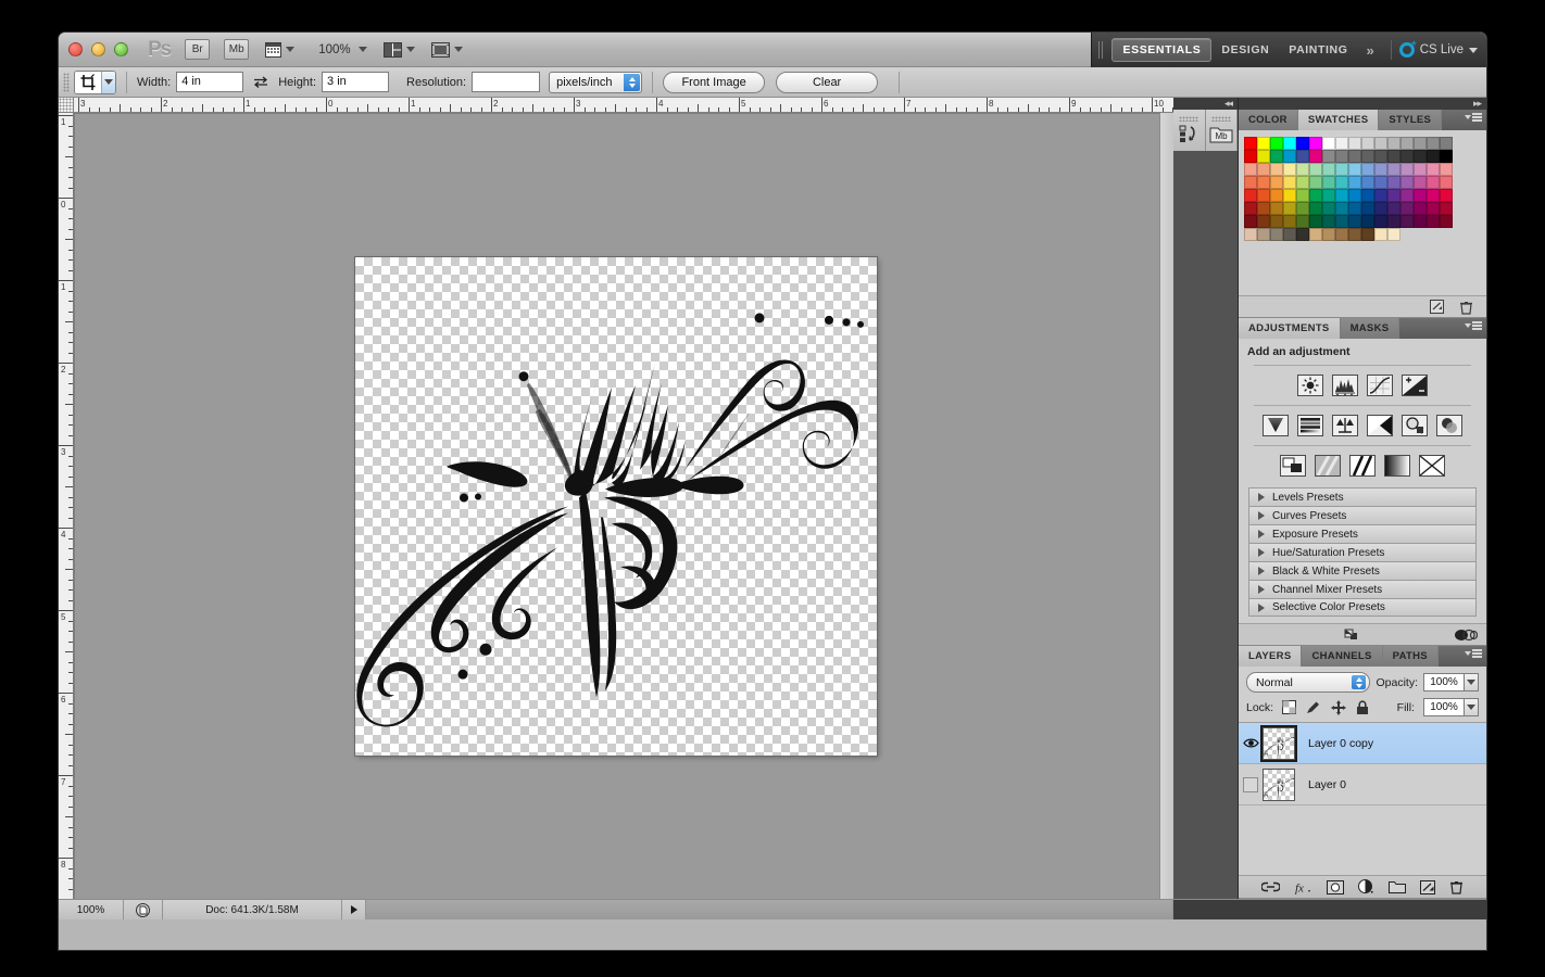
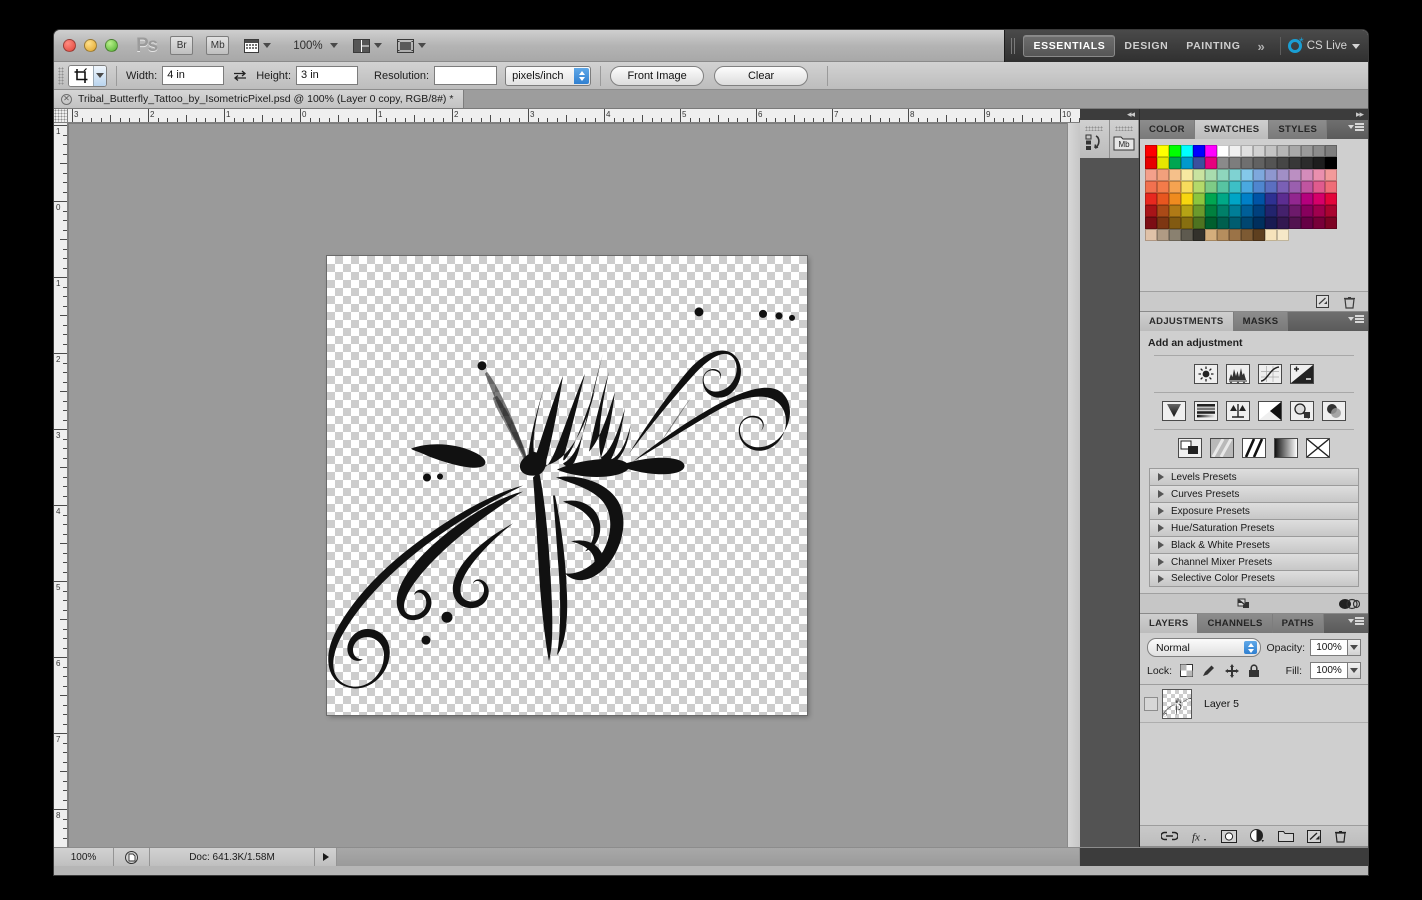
  Ps
  Br
  Mb
  100%
  ESSENTIALS
  DESIGN
  PAINTING
  »
  CS Live
  Width:
  4 in
  Height:
  3 in
  Resolution:
  pixels/inch
  Front Image
  Clear
+ ✕
+ Tribal_Butterfly_Tattoo_by_IsometricPixel.psd @ 100% (Layer 0 copy, RGB/8#) *
  3
  2
  1
  0
  1
  2
  3
  4
  5
  6
  7
  8
  9
  10
  1
  0
  1
  2
  3
  4
  5
  6
  7
  8
  ◂◂
  Mb
  ▸▸
  COLOR
  SWATCHES
  STYLES
  ADJUSTMENTS
  MASKS
  Add an adjustment
  Levels Presets
  Curves Presets
  Exposure Presets
  Hue/Saturation Presets
  Black & White Presets
  Channel Mixer Presets
  Selective Color Presets
  LAYERS
  CHANNELS
  PATHS
  Normal
  Opacity:
  100%
  Lock:
  Fill:
  100%
- Layer 0 copy
- Layer 0
+ Layer 5
  fx
  100%
  Doc: 641.3K/1.58M
